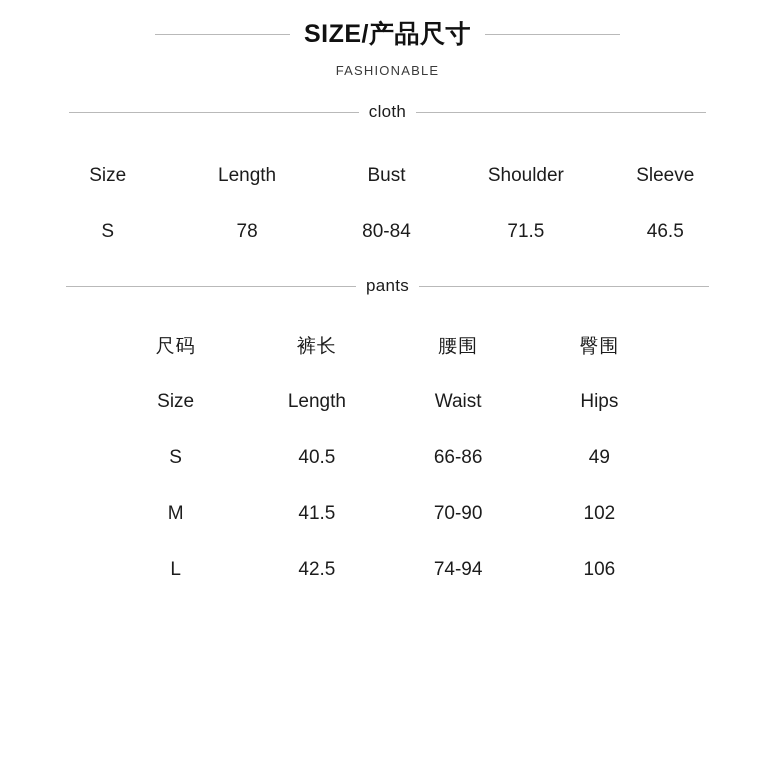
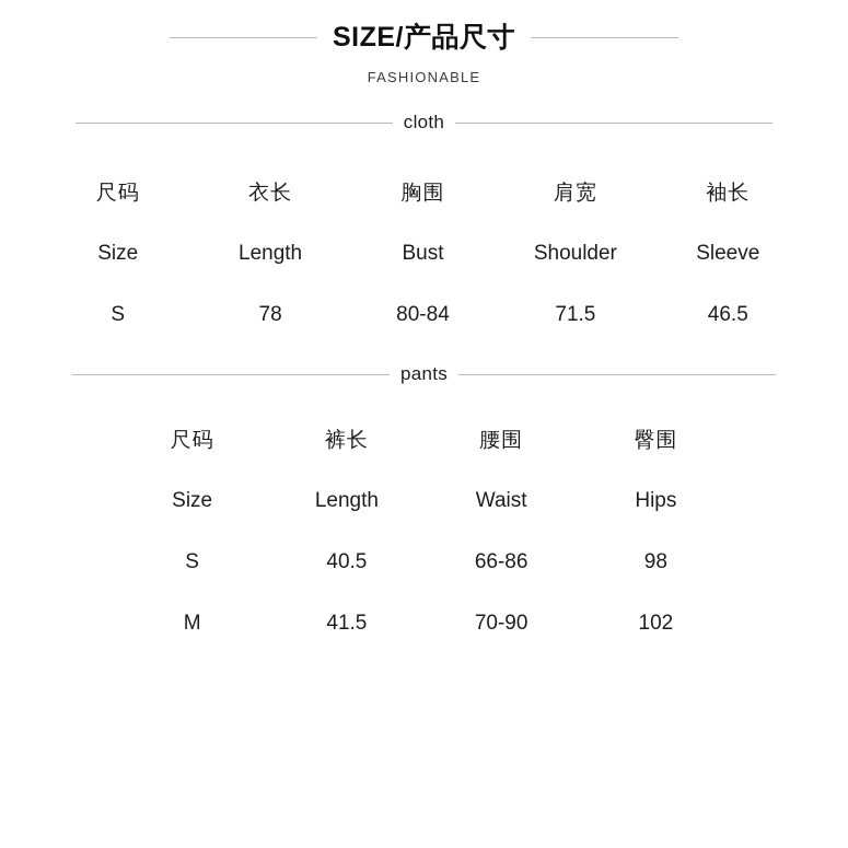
  SIZE/产品尺寸
  FASHIONABLE
  cloth
+ 尺码	衣长	胸围	肩宽	袖长
  Size	Length	Bust	Shoulder	Sleeve
  S	78	80-84	71.5	46.5
  pants
  尺码	裤长	腰围	臀围
  Size	Length	Waist	Hips
- S	40.5	66-86	49
+ S	40.5	66-86	98
  M	41.5	70-90	102
- L	42.5	74-94	106
